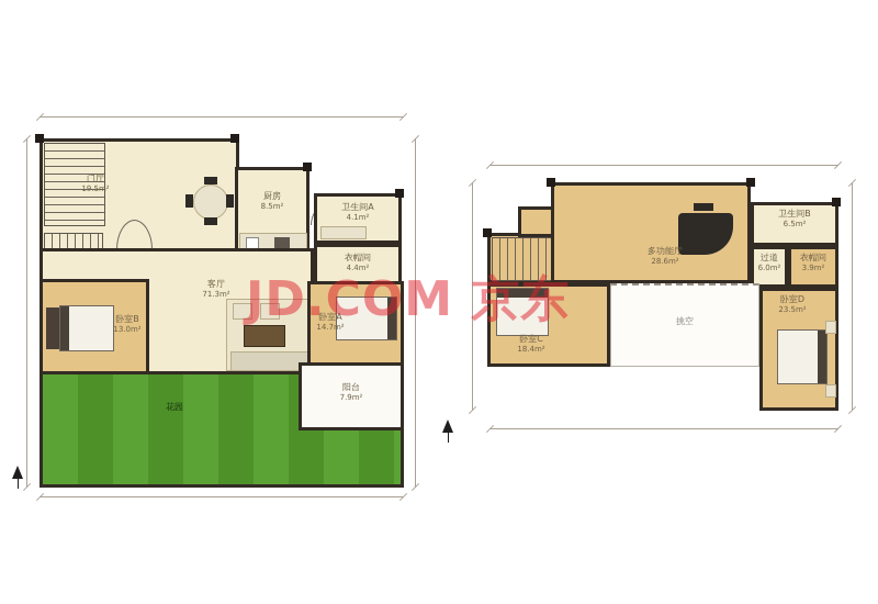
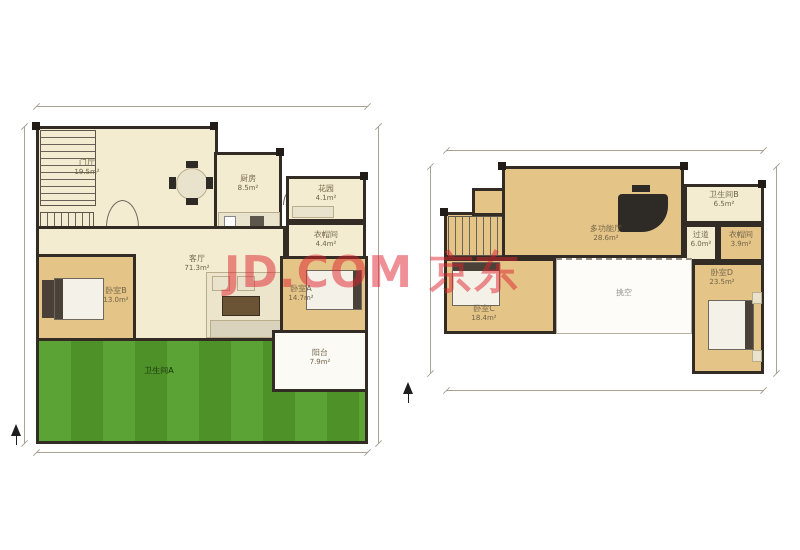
  门厅
  19.5m²
  厨房
  8.5m²
- 卫生间A
+ 花园
  4.1m²
  衣帽间
  4.4m²
  客厅
  71.3m²
  卧室B
  13.0m²
  卧室A
  14.7m²
- 花园
+ 卫生间A
  阳台
  7.9m²
  多功能厅
  28.6m²
  卫生间B
  6.5m²
  过道
  6.0m²
  衣帽间
  3.9m²
  卧室C
  18.4m²
  挑空
  卧室D
  23.5m²
  JD.COM 京东
